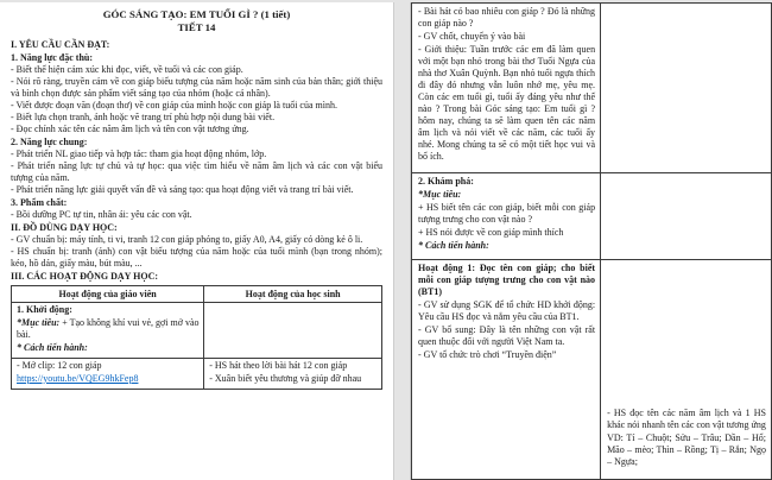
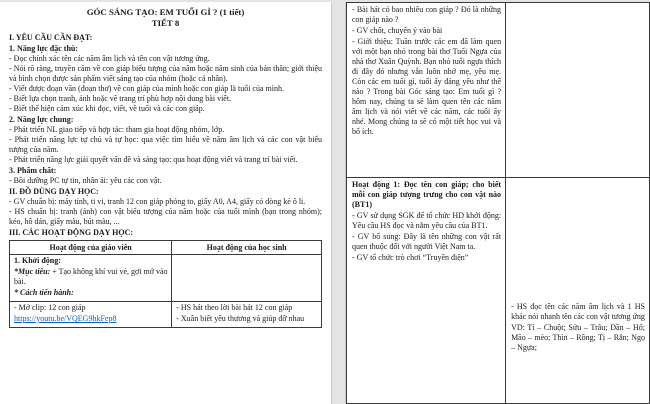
  GÓC SÁNG TẠO: EM TUỔI GÌ ? (1 tiết)
- TIẾT 14
+ TIẾT 8
  I. YÊU CẦU CẦN ĐẠT:
  1. Năng lực đặc thù:
- - Biết thể hiện cảm xúc khi đọc, viết, về tuổi và các con giáp.
+ - Đọc chính xác tên các năm âm lịch và tên con vật tương ứng.
  - Nói rõ ràng, truyền cảm về con giáp biểu tượng của năm hoặc năm sinh của bản thân; giới thiệu và bình chọn được sản phẩm viết sáng tạo của nhóm (hoặc cá nhân).
  - Viết được đoạn văn (đoạn thơ) về con giáp của mình hoặc con giáp là tuổi của mình.
  - Biết lựa chọn tranh, ảnh hoặc vẽ trang trí phù hợp nội dung bài viết.
- - Đọc chính xác tên các năm âm lịch và tên con vật tương ứng.
+ - Biết thể hiện cảm xúc khi đọc, viết, về tuổi và các con giáp.
  2. Năng lực chung:
  - Phát triển NL giao tiếp và hợp tác: tham gia hoạt động nhóm, lớp.
  - Phát triển năng lực tự chủ và tự học: qua việc tìm hiểu về năm âm lịch và các con vật biểu tượng của năm.
  - Phát triển năng lực giải quyết vấn đề và sáng tạo: qua hoạt động viết và trang trí bài viết.
  3. Phẩm chất:
  - Bồi dưỡng PC tự tin, nhân ái: yêu các con vật.
  II. ĐỒ DÙNG DẠY HỌC:
  - GV chuẩn bị: máy tính, ti vi, tranh 12 con giáp phóng to, giấy A0, A4, giấy có dòng kẻ ô li.
  - HS chuẩn bị: tranh (ảnh) con vật biểu tượng của năm hoặc của tuổi mình (bạn trong nhóm); kéo, hồ dán, giấy màu, bút màu, ...
  III. CÁC HOẠT ĐỘNG DẠY HỌC:
  Hoạt động của giáo viên	Hoạt động của học sinh
  1. Khởi động: *Mục tiêu: + Tạo không khí vui vẻ, gợi mở vào bài. * Cách tiến hành:
  - Mở clip: 12 con giáp https://youtu.be/VQEG9hkFep8	- HS hát theo lời bài hát 12 con giáp - Xuân biết yêu thương và giúp đỡ nhau
  - Bài hát có bao nhiêu con giáp ? Đó là những con giáp nào ? - GV chốt, chuyển ý vào bài - Giới thiệu: Tuần trước các em đã làm quen với một bạn nhỏ trong bài thơ Tuổi Ngựa của nhà thơ Xuân Quỳnh. Bạn nhỏ tuổi ngựa thích đi đây đó nhưng vẫn luôn nhớ mẹ, yêu mẹ. Còn các em tuổi gì, tuổi ấy đáng yêu như thế nào ? Trong bài Góc sáng tạo: Em tuổi gì ? hôm nay, chúng ta sẽ làm quen tên các năm âm lịch và nói viết về các năm, các tuổi ấy nhé. Mong chúng ta sẽ có một tiết học vui và bổ ích.
- 2. Khám phá: *Mục tiêu: + HS biết tên các con giáp, biết mỗi con giáp tượng trưng cho con vật nào ? + HS nói được về con giáp mình thích * Cách tiến hành:
  Hoạt động 1: Đọc tên con giáp; cho biết mỗi con giáp tượng trưng cho con vật nào (BT1) - GV sử dụng SGK để tổ chức HD khởi động: Yêu cầu HS đọc và nắm yêu cầu của BT1. - GV bổ sung: Đây là tên những con vật rất quen thuộc đối với người Việt Nam ta. - GV tổ chức trò chơi “Truyền điện”	- HS đọc tên các năm âm lịch và 1 HS khác nói nhanh tên các con vật tương ứng VD: Tí – Chuột; Sửu – Trâu; Dần – Hổ; Mão – mèo; Thìn – Rồng; Tị – Rắn; Ngọ – Ngựa;
